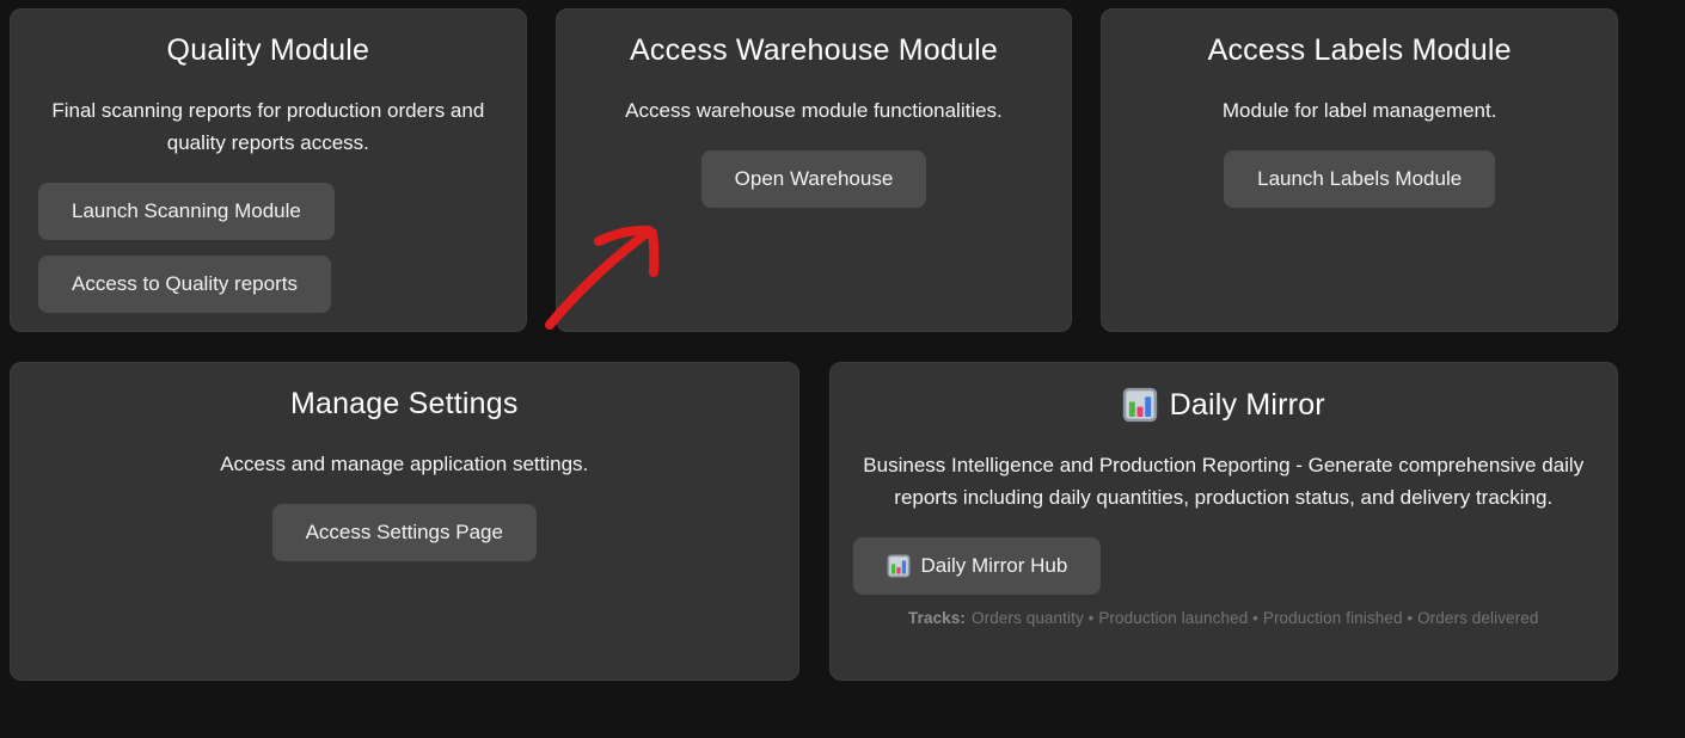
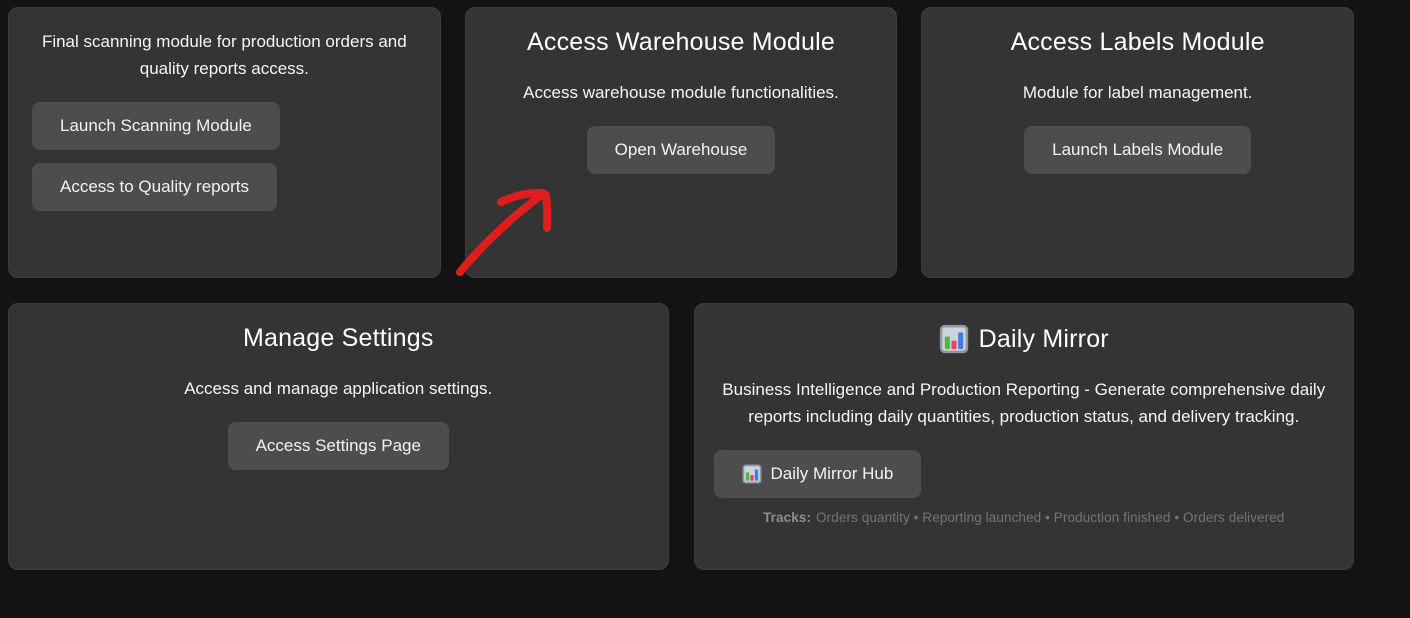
- Quality Module
- Final scanning reports for production orders and quality reports access.
+ Final scanning module for production orders and quality reports access.
  Launch Scanning Module
  Access to Quality reports
  Access Warehouse Module
  Access warehouse module functionalities.
  Open Warehouse
  Access Labels Module
  Module for label management.
  Launch Labels Module
  Manage Settings
  Access and manage application settings.
  Access Settings Page
  Daily Mirror
  Business Intelligence and Production Reporting - Generate comprehensive daily reports including daily quantities, production status, and delivery tracking.
  Daily Mirror Hub
- Tracks: Orders quantity • Production launched • Production finished • Orders delivered
+ Tracks: Orders quantity • Reporting launched • Production finished • Orders delivered
